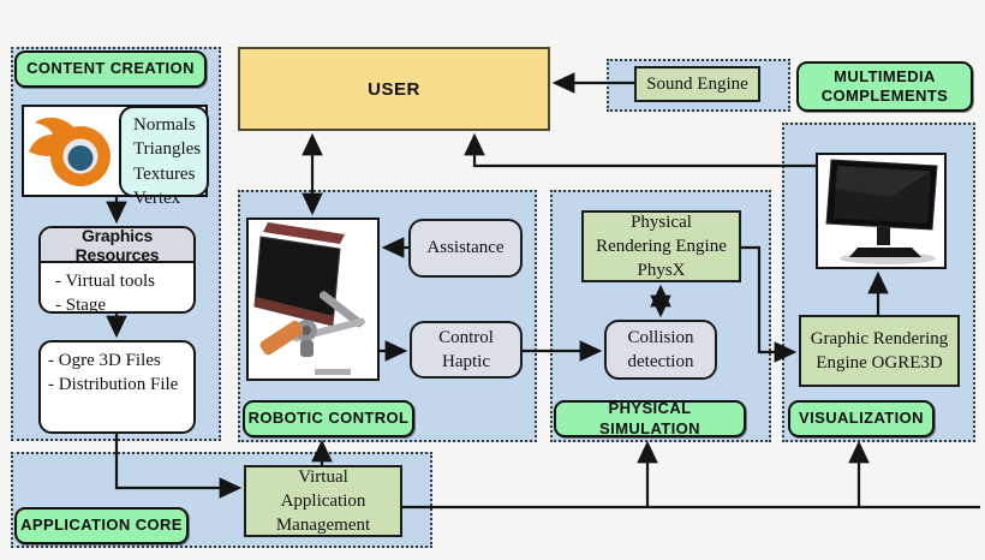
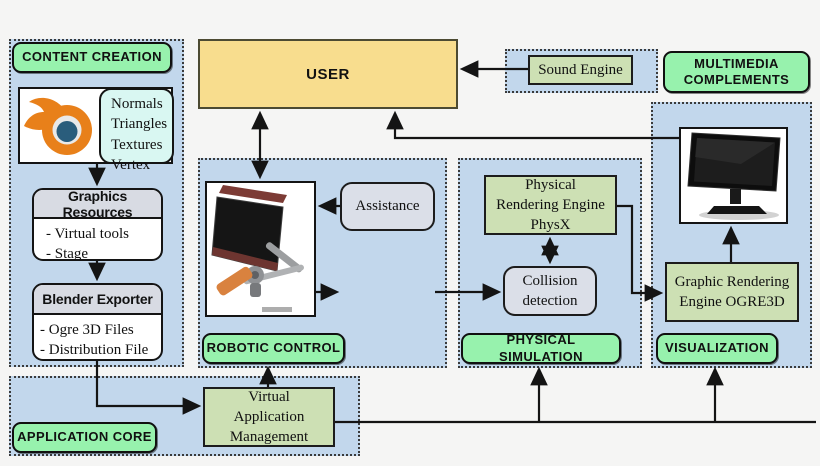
  CONTENT CREATION
  MULTIMEDIA COMPLEMENTS
  ROBOTIC CONTROL
  PHYSICAL SIMULATION
  VISUALIZATION
  APPLICATION CORE
  USER
  Sound Engine
  Normals
  Triangles
  Textures
  Vertex
  Graphics Resources
  - Virtual tools
  - Stage
+ Blender Exporter
  - Ogre 3D Files
  - Distribution File
  Assistance
- Control Haptic
  Physical Rendering Engine PhysX
  Collision detection
  Graphic Rendering Engine OGRE3D
  Virtual Application Management
